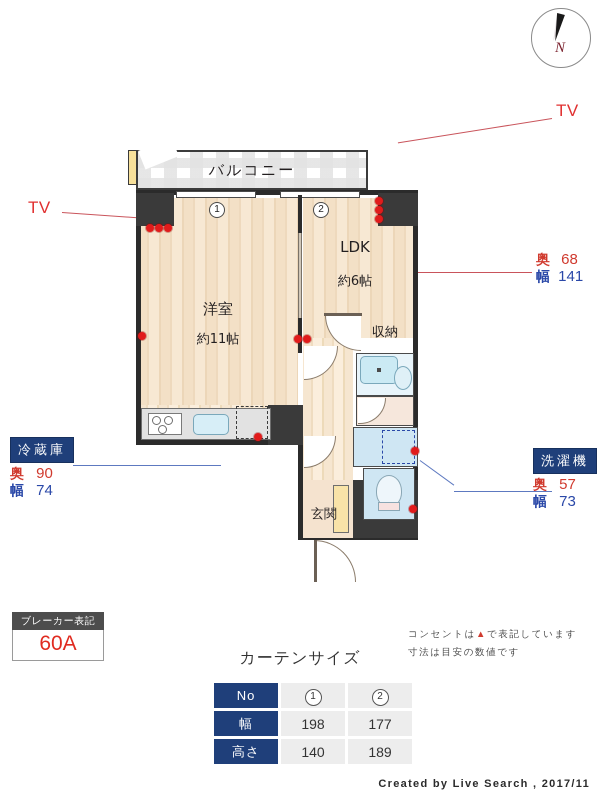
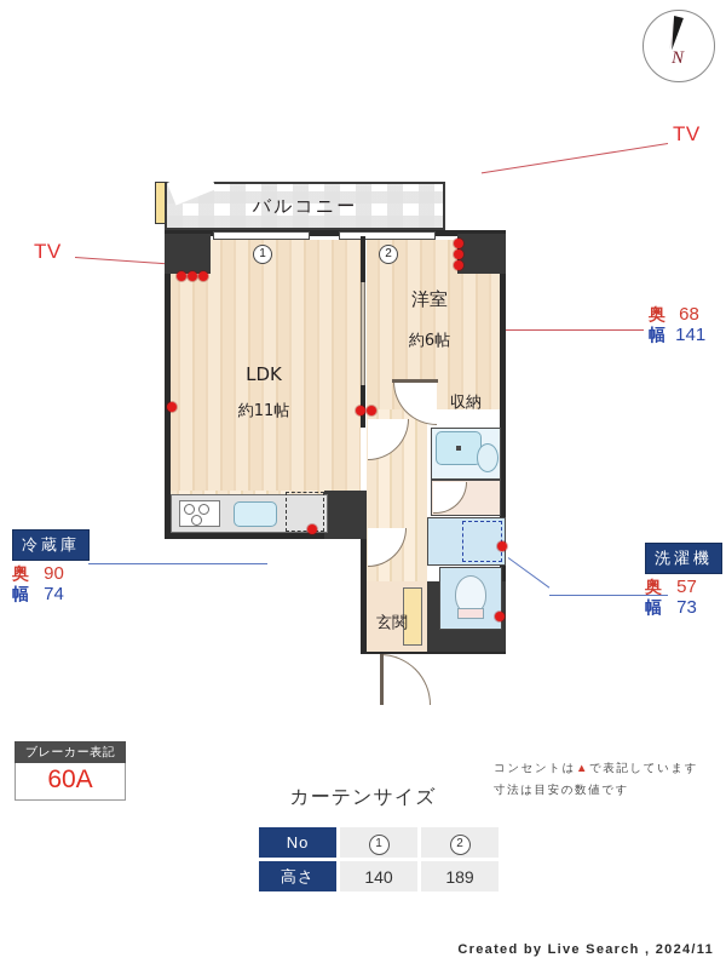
  N
  TV
  TV
  奥 68
  幅 141
  冷蔵庫
  奥 90
  幅 74
  洗濯機
  奥 57
  幅 73
  ブレーカー表記
  60A
  コンセントは▲で表記しています
  寸法は目安の数値です
  カーテンサイズ
  No	1	2
- 幅	198	177
  高さ	140	189
- Created by Live Search , 2017/11
+ Created by Live Search , 2024/11
  バルコニー
  1
  2
- 洋室
+ LDK
  約11帖
- LDK
+ 洋室
  約6帖
  収納
  玄関
